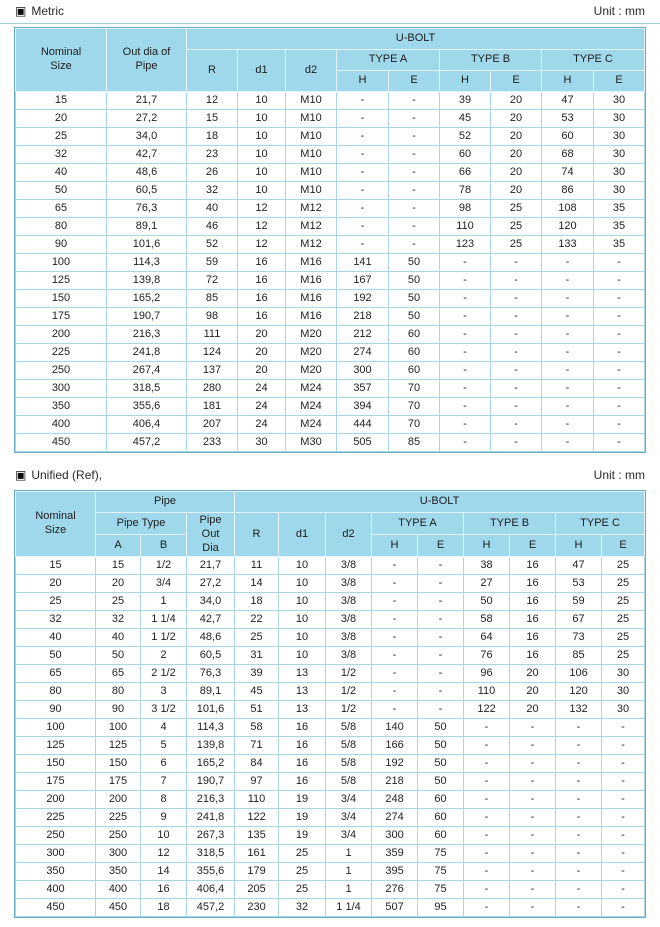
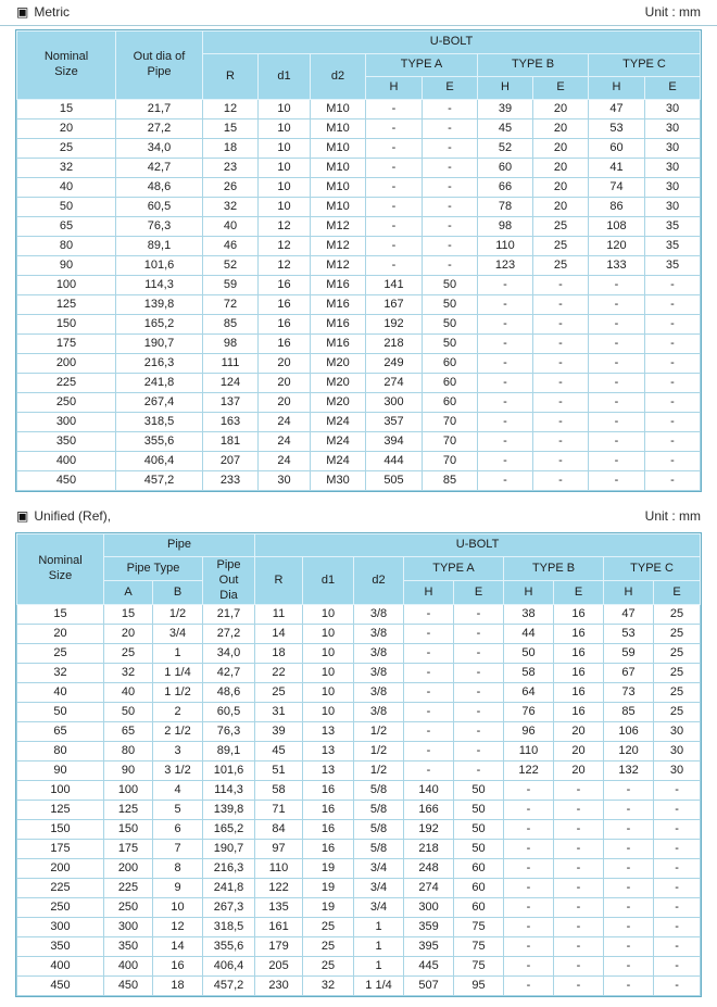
  ▣
  Metric
  Unit : mm
  Nominal Size	Out dia of Pipe	U-BOLT
  R	d1	d2	TYPE A	TYPE B	TYPE C
  H	E	H	E	H	E
  15	21,7	12	10	M10	-	-	39	20	47	30
  20	27,2	15	10	M10	-	-	45	20	53	30
  25	34,0	18	10	M10	-	-	52	20	60	30
- 32	42,7	23	10	M10	-	-	60	20	68	30
+ 32	42,7	23	10	M10	-	-	60	20	41	30
  40	48,6	26	10	M10	-	-	66	20	74	30
  50	60,5	32	10	M10	-	-	78	20	86	30
  65	76,3	40	12	M12	-	-	98	25	108	35
  80	89,1	46	12	M12	-	-	110	25	120	35
  90	101,6	52	12	M12	-	-	123	25	133	35
  100	114,3	59	16	M16	141	50	-	-	-	-
  125	139,8	72	16	M16	167	50	-	-	-	-
  150	165,2	85	16	M16	192	50	-	-	-	-
  175	190,7	98	16	M16	218	50	-	-	-	-
- 200	216,3	111	20	M20	212	60	-	-	-	-
+ 200	216,3	111	20	M20	249	60	-	-	-	-
  225	241,8	124	20	M20	274	60	-	-	-	-
  250	267,4	137	20	M20	300	60	-	-	-	-
- 300	318,5	280	24	M24	357	70	-	-	-	-
+ 300	318,5	163	24	M24	357	70	-	-	-	-
  350	355,6	181	24	M24	394	70	-	-	-	-
  400	406,4	207	24	M24	444	70	-	-	-	-
  450	457,2	233	30	M30	505	85	-	-	-	-
  ▣
  Unified (Ref),
  Unit : mm
  Nominal Size	Pipe	U-BOLT
  Pipe Type	Pipe Out Dia	R	d1	d2	TYPE A	TYPE B	TYPE C
  A	B	H	E	H	E	H	E
  15	15	1/2	21,7	11	10	3/8	-	-	38	16	47	25
- 20	20	3/4	27,2	14	10	3/8	-	-	27	16	53	25
+ 20	20	3/4	27,2	14	10	3/8	-	-	44	16	53	25
  25	25	1	34,0	18	10	3/8	-	-	50	16	59	25
  32	32	1 1/4	42,7	22	10	3/8	-	-	58	16	67	25
  40	40	1 1/2	48,6	25	10	3/8	-	-	64	16	73	25
  50	50	2	60,5	31	10	3/8	-	-	76	16	85	25
  65	65	2 1/2	76,3	39	13	1/2	-	-	96	20	106	30
  80	80	3	89,1	45	13	1/2	-	-	110	20	120	30
  90	90	3 1/2	101,6	51	13	1/2	-	-	122	20	132	30
  100	100	4	114,3	58	16	5/8	140	50	-	-	-	-
  125	125	5	139,8	71	16	5/8	166	50	-	-	-	-
  150	150	6	165,2	84	16	5/8	192	50	-	-	-	-
  175	175	7	190,7	97	16	5/8	218	50	-	-	-	-
  200	200	8	216,3	110	19	3/4	248	60	-	-	-	-
  225	225	9	241,8	122	19	3/4	274	60	-	-	-	-
  250	250	10	267,3	135	19	3/4	300	60	-	-	-	-
  300	300	12	318,5	161	25	1	359	75	-	-	-	-
  350	350	14	355,6	179	25	1	395	75	-	-	-	-
- 400	400	16	406,4	205	25	1	276	75	-	-	-	-
+ 400	400	16	406,4	205	25	1	445	75	-	-	-	-
  450	450	18	457,2	230	32	1 1/4	507	95	-	-	-	-
